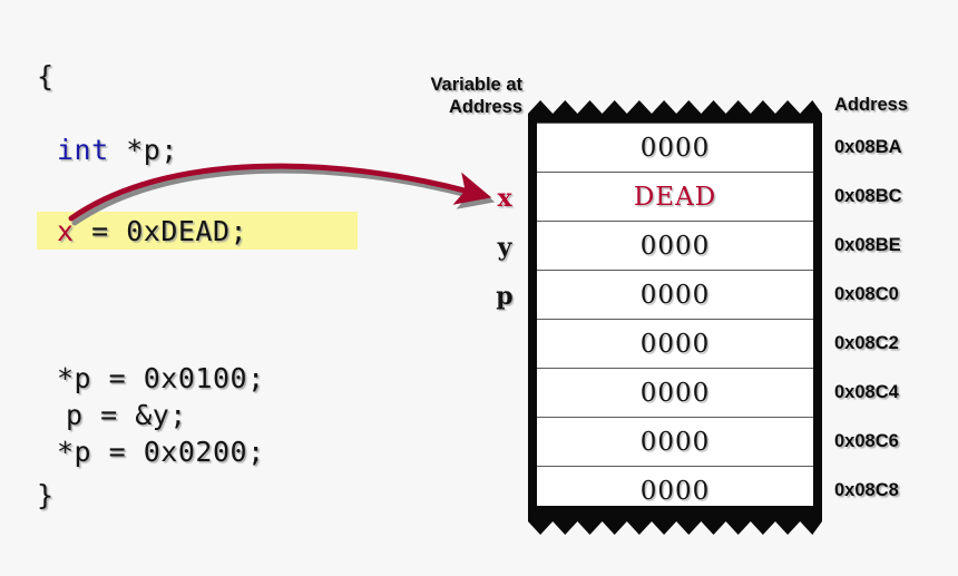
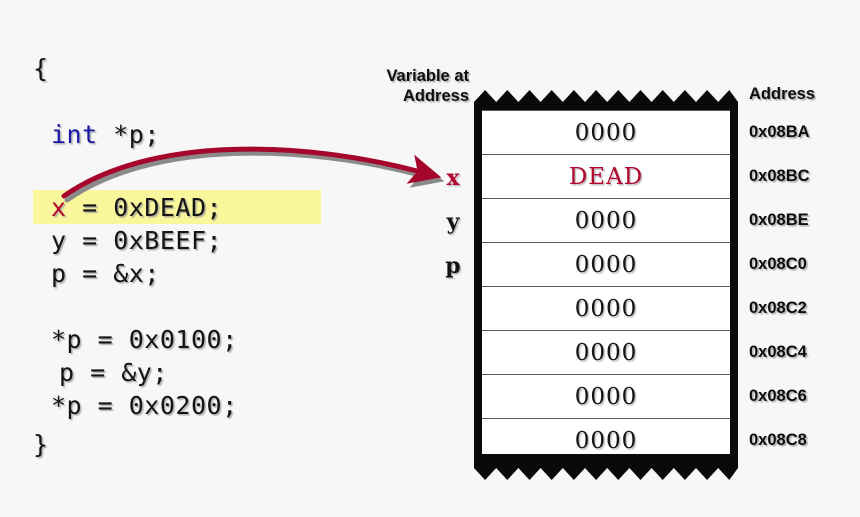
  {
  int *p;
  x = 0xDEAD;
+ y = 0xBEEF;
+ p = &x;
  *p = 0x0100;
  p = &y;
  *p = 0x0200;
  }
  Variable at
  Address
  Address
  0000
  DEAD
  0000
  0000
  0000
  0000
  0000
  0000
  0x08BA
  0x08BC
  0x08BE
  0x08C0
  0x08C2
  0x08C4
  0x08C6
  0x08C8
  x
  y
  p
